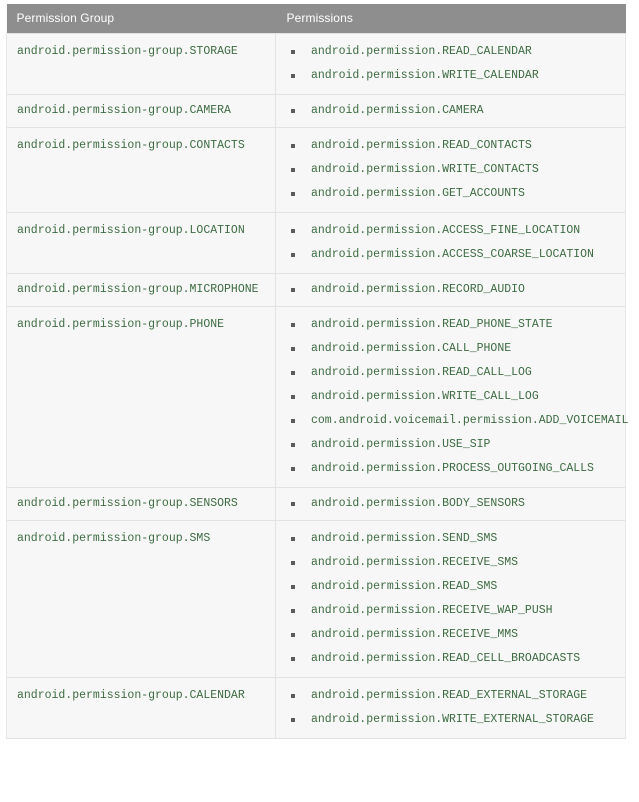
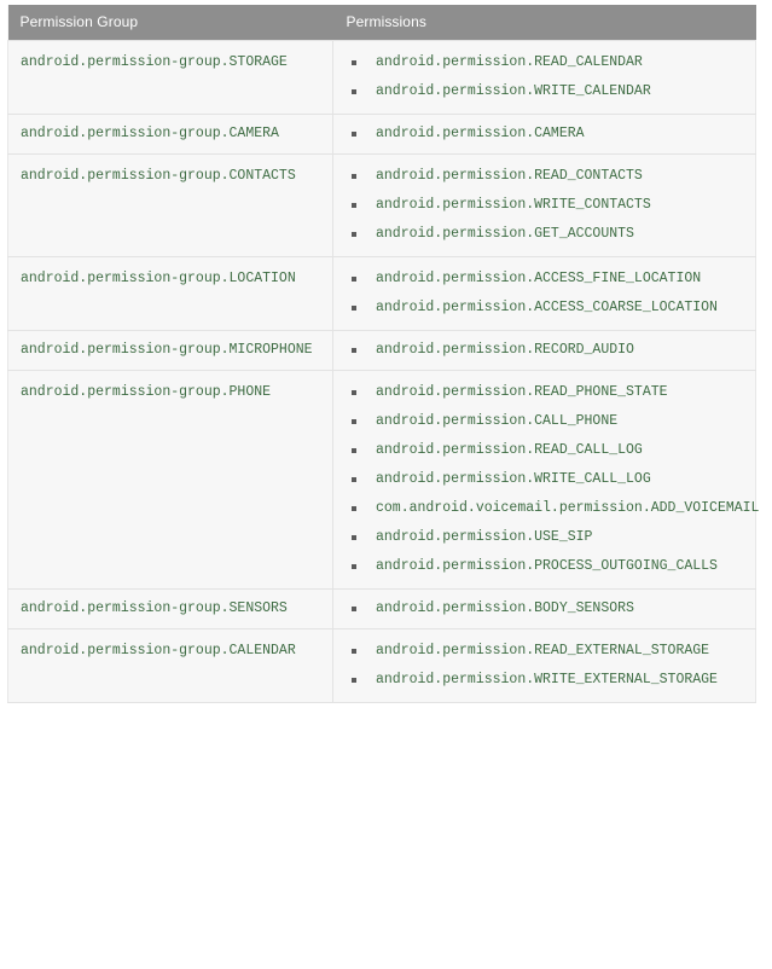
  Permission Group	Permissions
  android.permission-group.STORAGE	android.permission.READ_CALENDARandroid.permission.WRITE_CALENDAR
  android.permission-group.CAMERA	android.permission.CAMERA
  android.permission-group.CONTACTS	android.permission.READ_CONTACTSandroid.permission.WRITE_CONTACTSandroid.permission.GET_ACCOUNTS
  android.permission-group.LOCATION	android.permission.ACCESS_FINE_LOCATIONandroid.permission.ACCESS_COARSE_LOCATION
  android.permission-group.MICROPHONE	android.permission.RECORD_AUDIO
  android.permission-group.PHONE	android.permission.READ_PHONE_STATEandroid.permission.CALL_PHONEandroid.permission.READ_CALL_LOGandroid.permission.WRITE_CALL_LOGcom.android.voicemail.permission.ADD_VOICEMAILandroid.permission.USE_SIPandroid.permission.PROCESS_OUTGOING_CALLS
  android.permission-group.SENSORS	android.permission.BODY_SENSORS
- android.permission-group.SMS	android.permission.SEND_SMSandroid.permission.RECEIVE_SMSandroid.permission.READ_SMSandroid.permission.RECEIVE_WAP_PUSHandroid.permission.RECEIVE_MMSandroid.permission.READ_CELL_BROADCASTS
  android.permission-group.CALENDAR	android.permission.READ_EXTERNAL_STORAGEandroid.permission.WRITE_EXTERNAL_STORAGE
